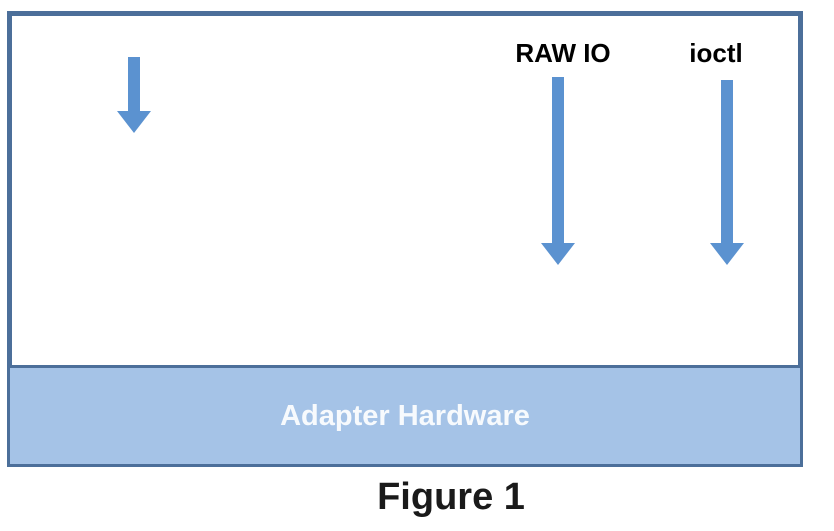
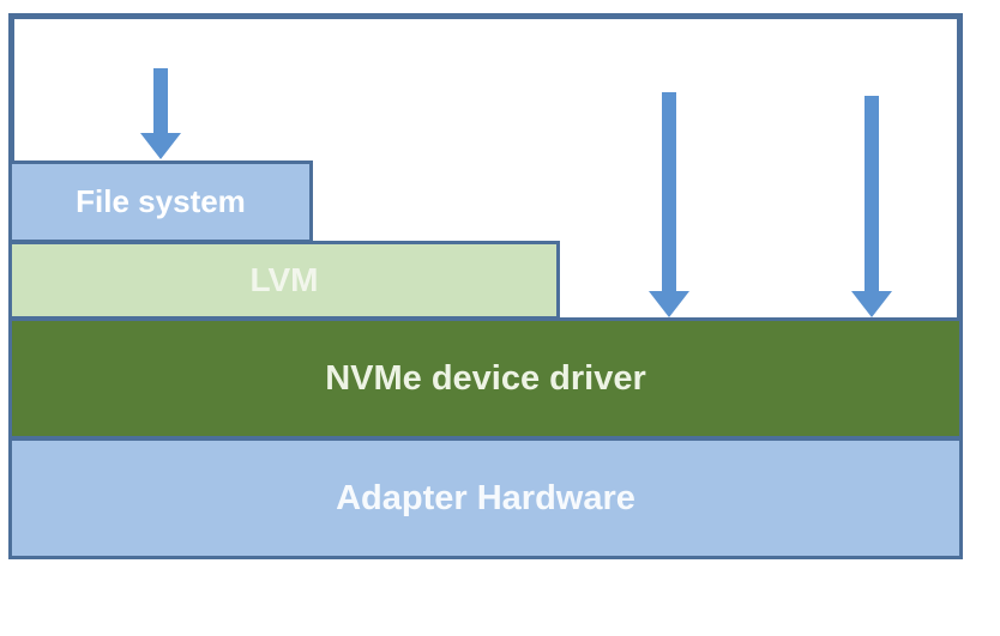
+ LVM
+ File system
+ NVMe device driver
  Adapter Hardware
- RAW IO
- ioctl
- Figure 1
